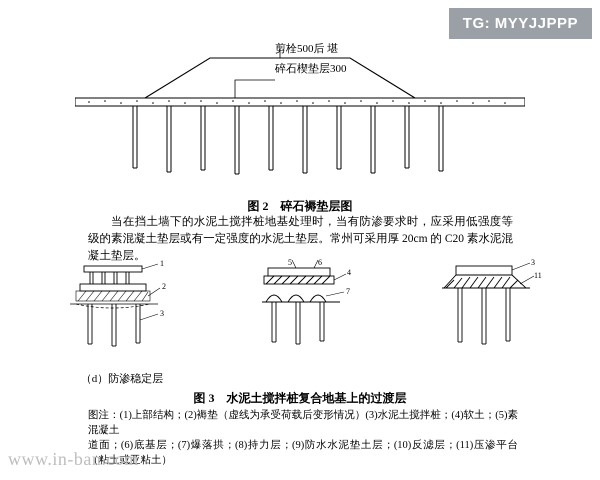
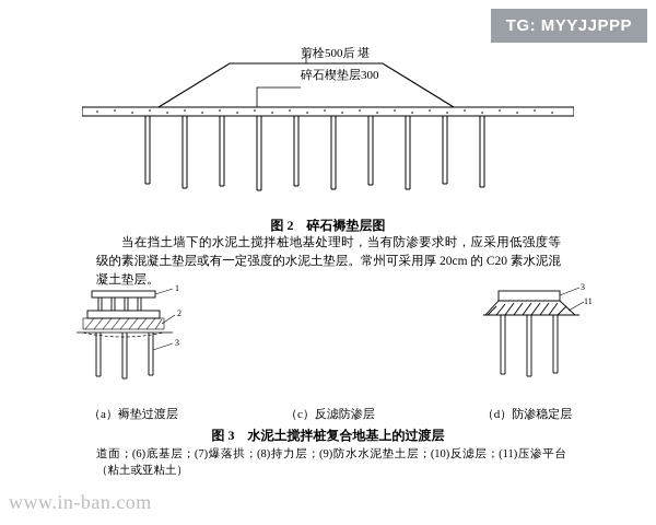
  TG: MYYJJPPP
  剪栓500后 堪
  碎石楔垫层300
  图 2 碎石褥垫层图
  当在挡土墙下的水泥土搅拌桩地基处理时，当有防渗要求时，应采用低强度等级的素混凝土垫层或有一定强度的水泥土垫层。常州可采用厚 20cm 的 C20 素水泥混凝土垫层。
  1
  2
  3
- 5
- 6
- 4
- 7
  3
  11
+ （a）褥垫过渡层
+ （c）反滤防渗层
  （d）防渗稳定层
  图 3 水泥土搅拌桩复合地基上的过渡层
- 图注：(1)上部结构；(2)褥垫（虚线为承受荷载后变形情况）(3)水泥土搅拌桩；(4)软土；(5)素混凝土
  道面；(6)底基层；(7)爆落拱；(8)持力层；(9)防水水泥垫土层；(10)反滤层；(11)压渗平台（粘土或亚粘土）
  www.in-ban.com
